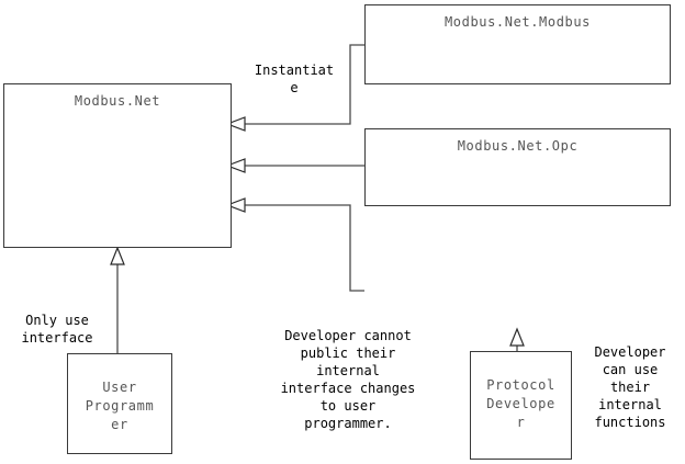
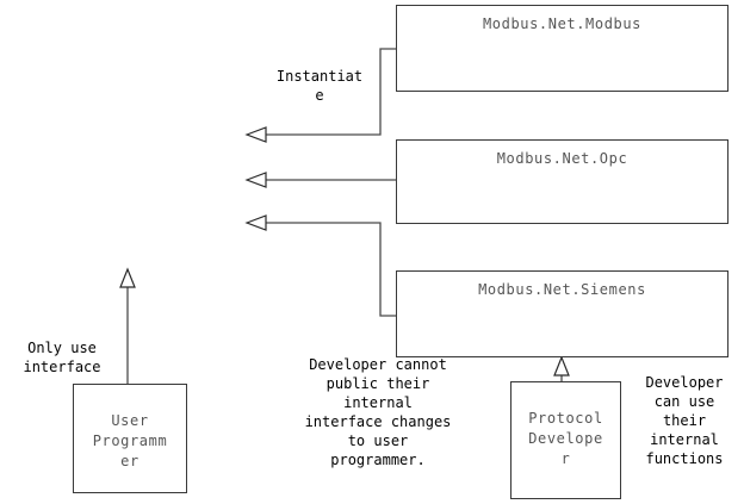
- Modbus.Net
  Modbus.Net.Modbus
  Modbus.Net.Opc
+ Modbus.Net.Siemens
  User
  Programm
  er
  Protocol
  Develope
  r
  Instantiat
  e
  Only use
  interface
  Developer cannot
  public their
  internal
  interface changes
  to user
  programmer.
  Developer
  can use
  their
  internal
  functions
